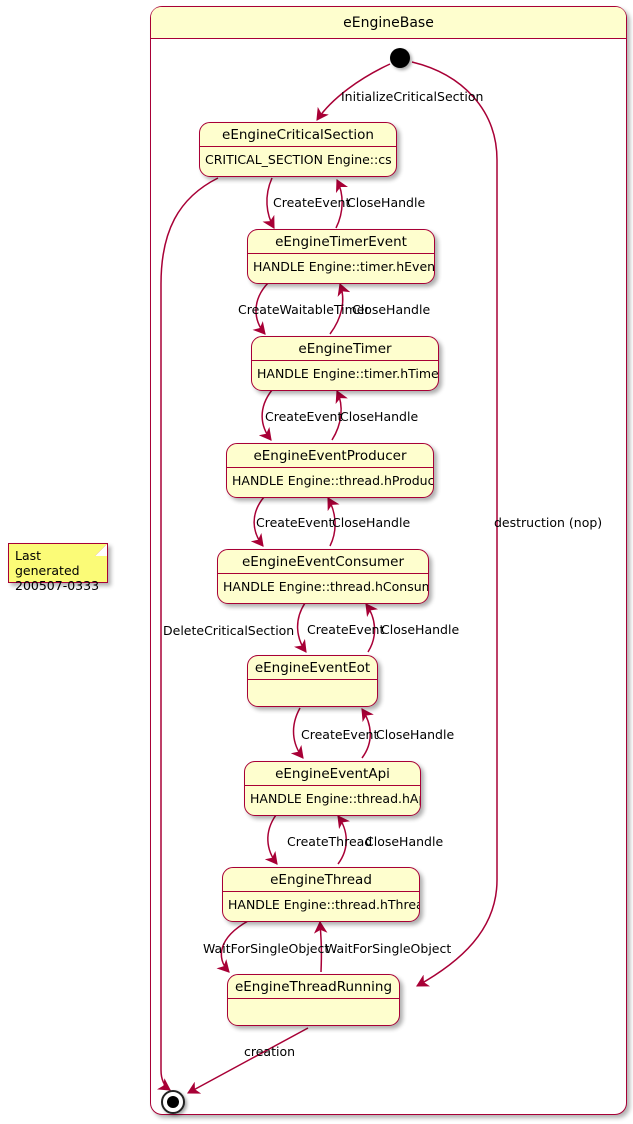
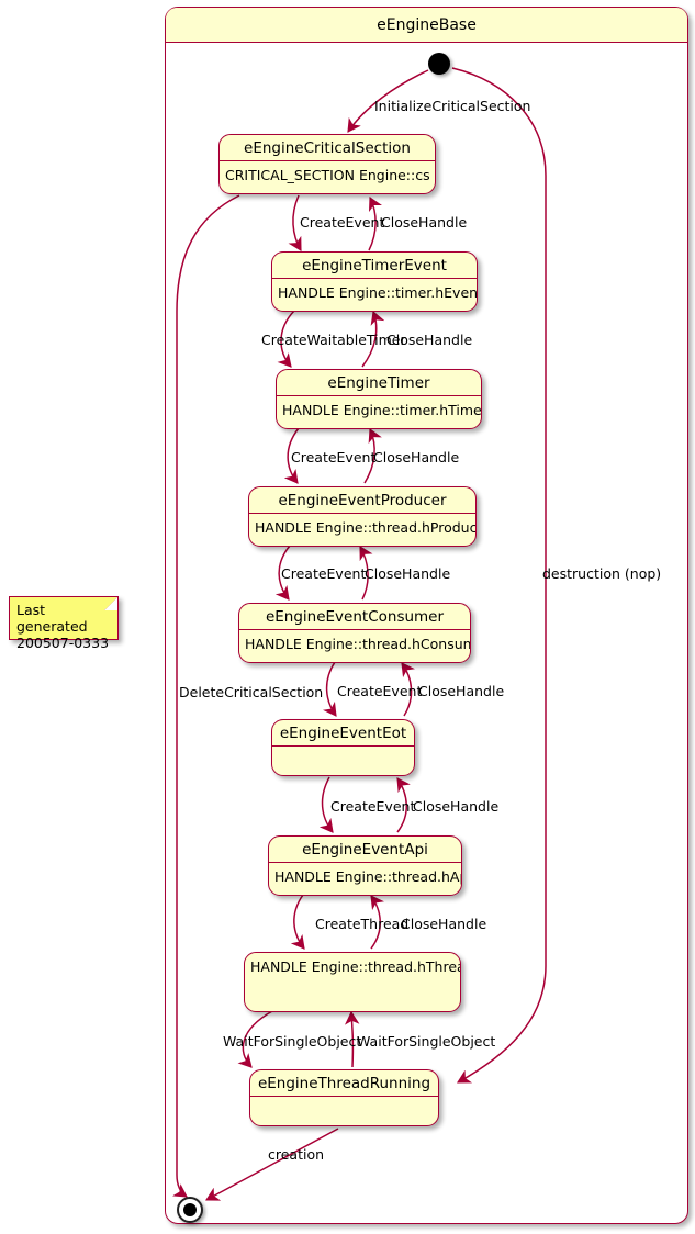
  eEngineBase
  eEngineCriticalSection
  CRITICAL_SECTION Engine::cs
  eEngineTimerEvent
  HANDLE Engine::timer.hEven
  eEngineTimer
  HANDLE Engine::timer.hTime
  eEngineEventProducer
  HANDLE Engine::thread.hProduc
  eEngineEventConsumer
  HANDLE Engine::thread.hConsum
  eEngineEventEot
  eEngineEventApi
  HANDLE Engine::thread.hA
- eEngineThread
  HANDLE Engine::thread.hThre
  eEngineThreadRunning
  InitializeCriticalSection
  CreateEvent
  CloseHandle
  CreateWaitableTimer
  CloseHandle
  CreateEvent
  CloseHandle
  CreateEvent
  CloseHandle
  CreateEvent
  CloseHandle
  CreateEvent
  CloseHandle
  CreateThread
  CloseHandle
  WaitForSingleObject
  WaitForSingleObject
  DeleteCriticalSection
  destruction (nop)
  creation
  Last generated
  200507-0333
